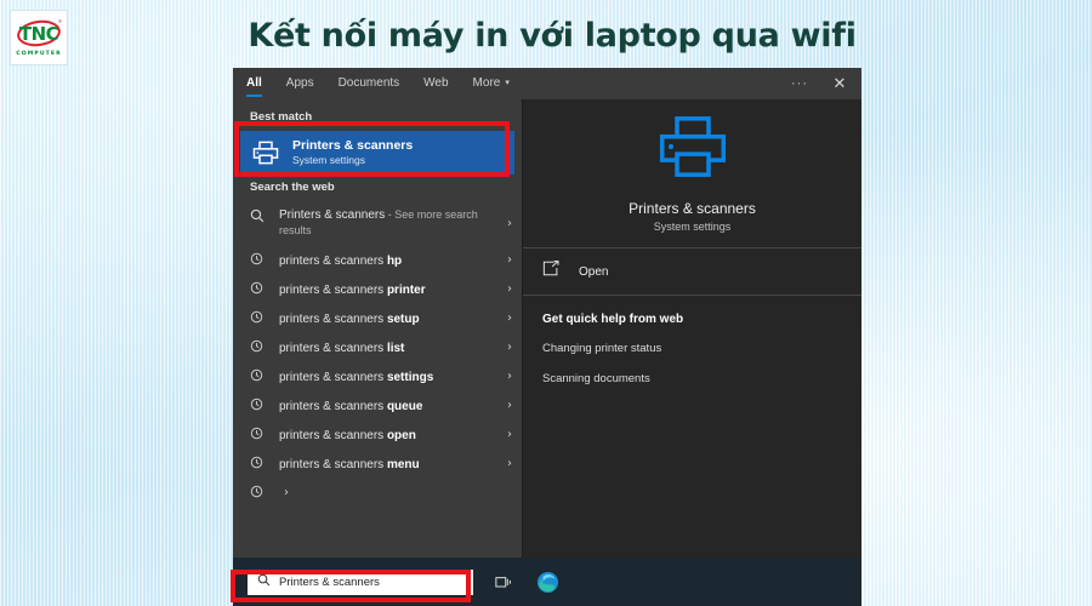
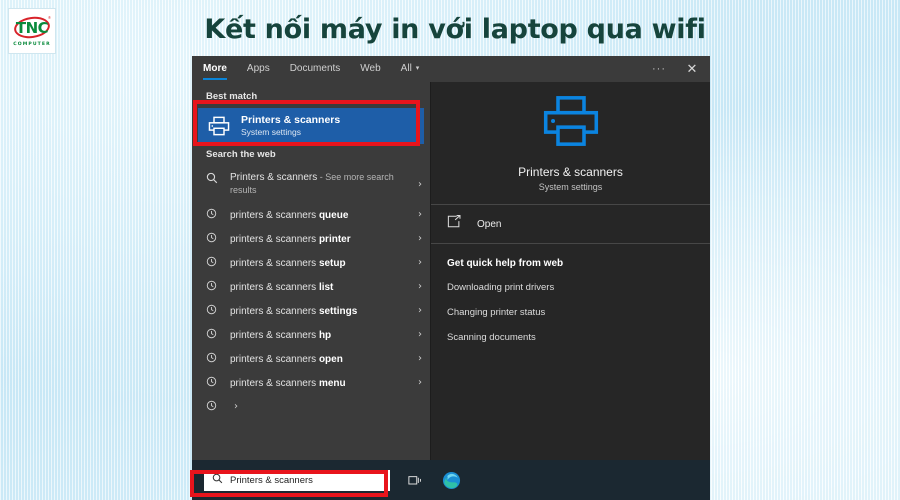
  TNC
  Kết nối máy in với laptop qua wifi
- All
+ More
  Apps
  Documents
  Web
- More
+ All
  ···
  ✕
  Best match
  Printers & scanners
  System settings
  Search the web
  Printers & scanners - See more search results
  ›
- printers & scanners hp
+ printers & scanners queue
  ›
  printers & scanners printer
  ›
  printers & scanners setup
  ›
  printers & scanners list
  ›
  printers & scanners settings
  ›
- printers & scanners queue
+ printers & scanners hp
  ›
  printers & scanners open
  ›
  printers & scanners menu
  ›
  ›
  Printers & scanners
  System settings
  Open
  Get quick help from web
+ Downloading print drivers
  Changing printer status
  Scanning documents
  Printers & scanners
